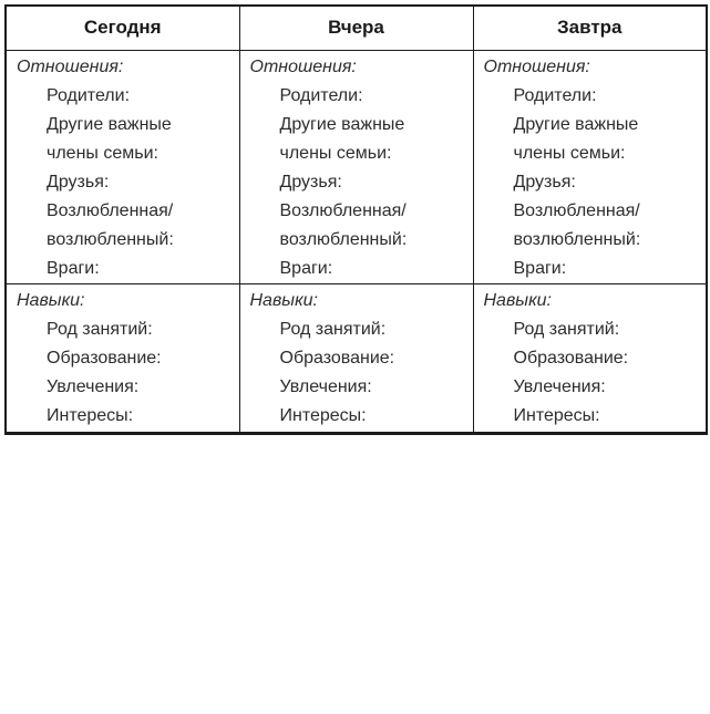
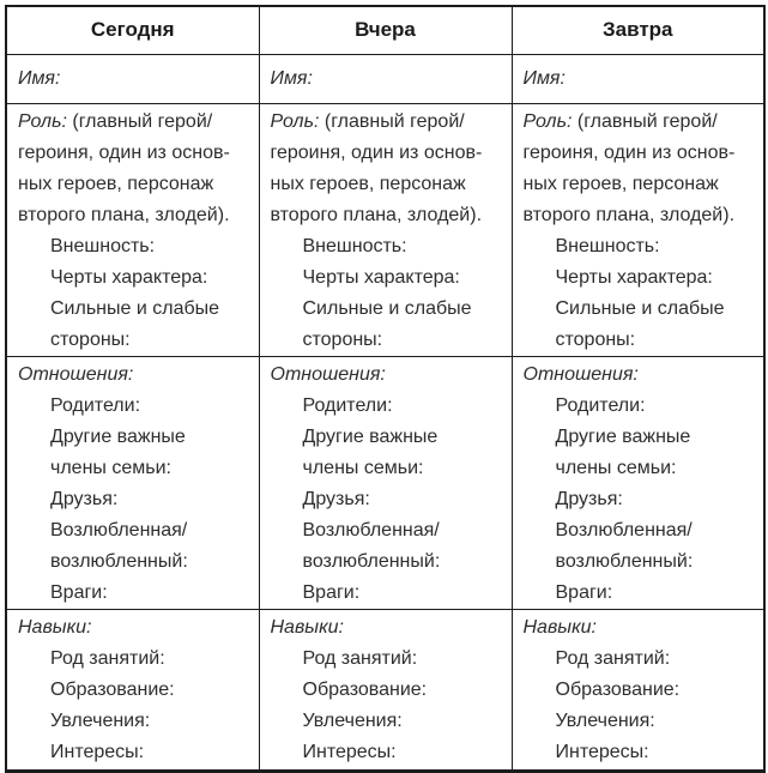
  Сегодня	Вчера	Завтра
+ Имя:	Имя:	Имя:
+ Роль: (главный герой/ героиня, один из основ- ных героев, персонаж второго плана, злодей). Внешность: Черты характера: Сильные и слабые стороны:	Роль: (главный герой/ героиня, один из основ- ных героев, персонаж второго плана, злодей). Внешность: Черты характера: Сильные и слабые стороны:	Роль: (главный герой/ героиня, один из основ- ных героев, персонаж второго плана, злодей). Внешность: Черты характера: Сильные и слабые стороны:
  Отношения: Родители: Другие важные члены семьи: Друзья: Возлюбленная/ возлюбленный: Враги:	Отношения: Родители: Другие важные члены семьи: Друзья: Возлюбленная/ возлюбленный: Враги:	Отношения: Родители: Другие важные члены семьи: Друзья: Возлюбленная/ возлюбленный: Враги:
  Навыки: Род занятий: Образование: Увлечения: Интересы:	Навыки: Род занятий: Образование: Увлечения: Интересы:	Навыки: Род занятий: Образование: Увлечения: Интересы:
